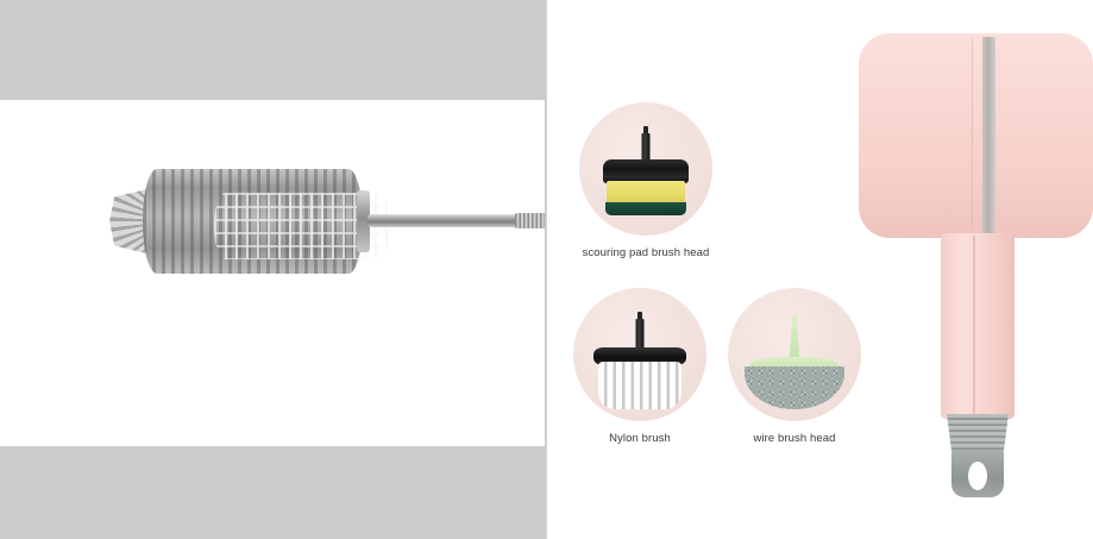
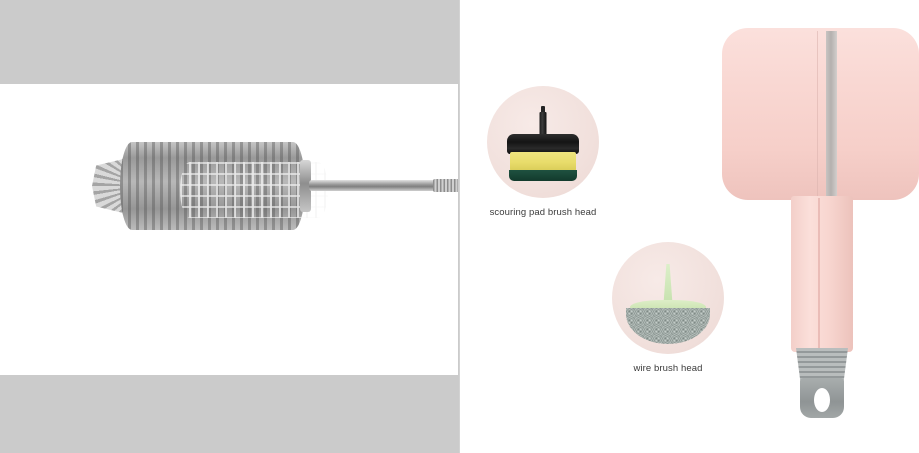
  scouring pad brush head
- Nylon brush
  wire brush head
